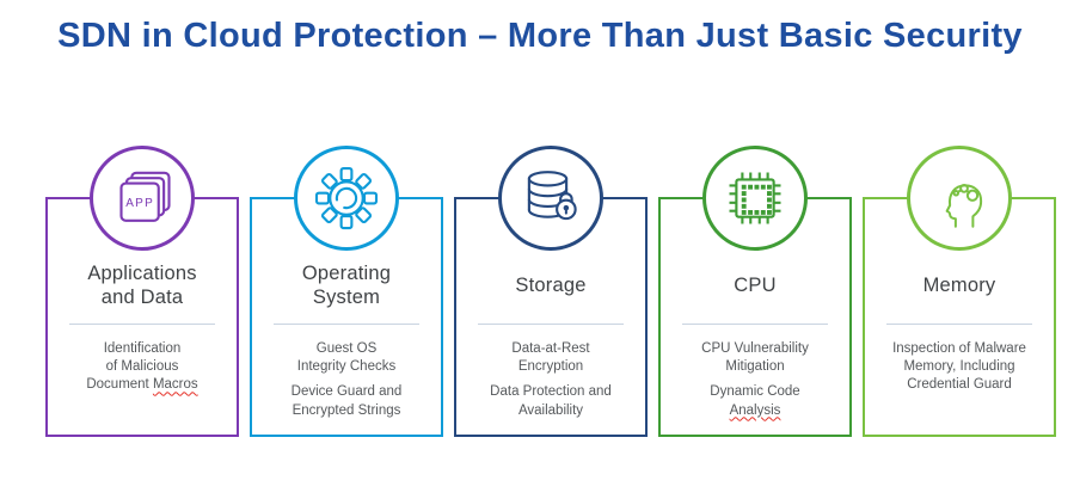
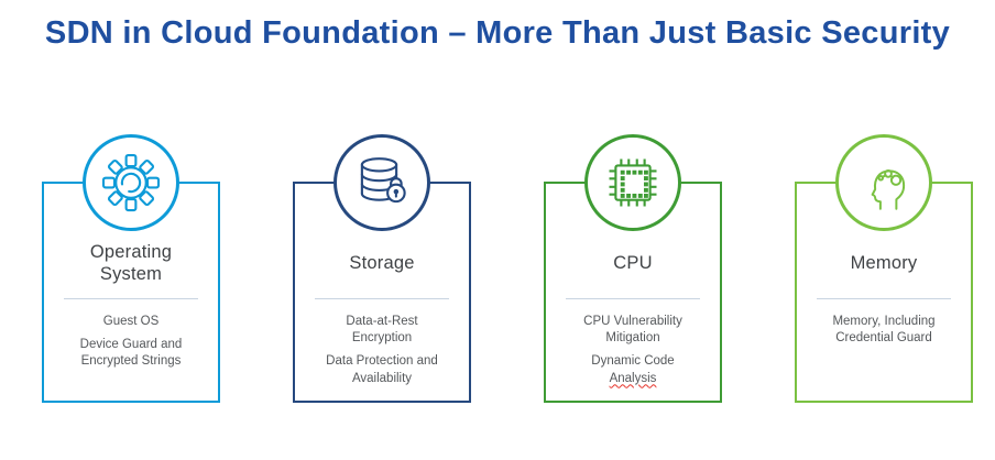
- SDN in Cloud Protection – More Than Just Basic Security
+ SDN in Cloud Foundation – More Than Just Basic Security
- APP
- Applications
- and Data
- Identification
- of Malicious
- Document Macros
  Operating
  System
  Guest OS
- Integrity Checks
  Device Guard and
  Encrypted Strings
  Storage
  Data-at-Rest
  Encryption
  Data Protection and
  Availability
  CPU
  CPU Vulnerability
  Mitigation
  Dynamic Code
  Analysis
  Memory
- Inspection of Malware
  Memory, Including
  Credential Guard
